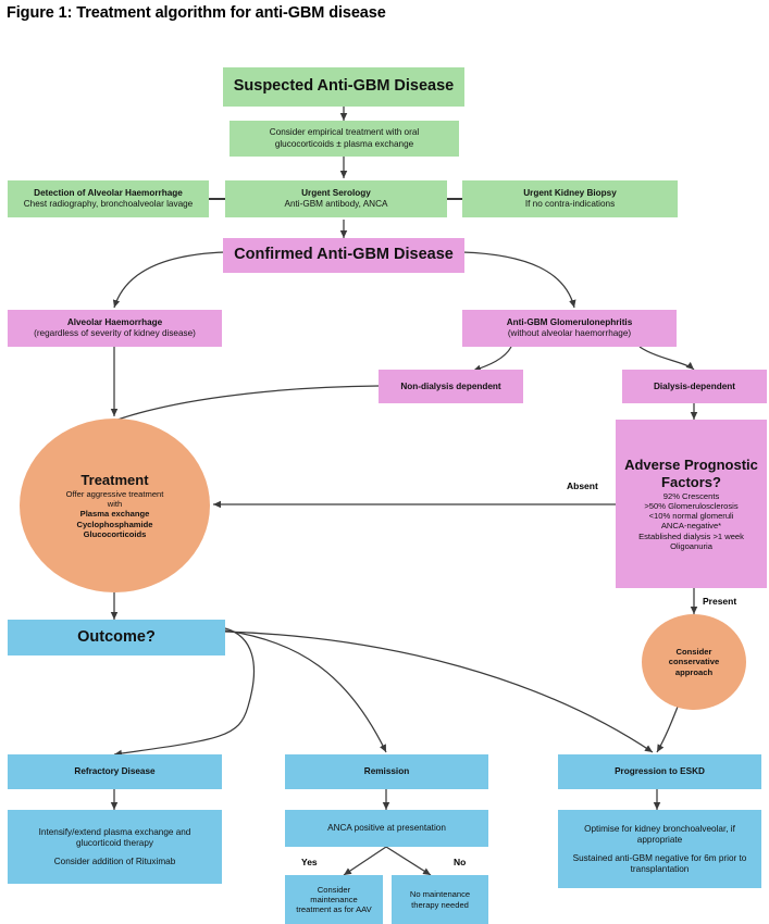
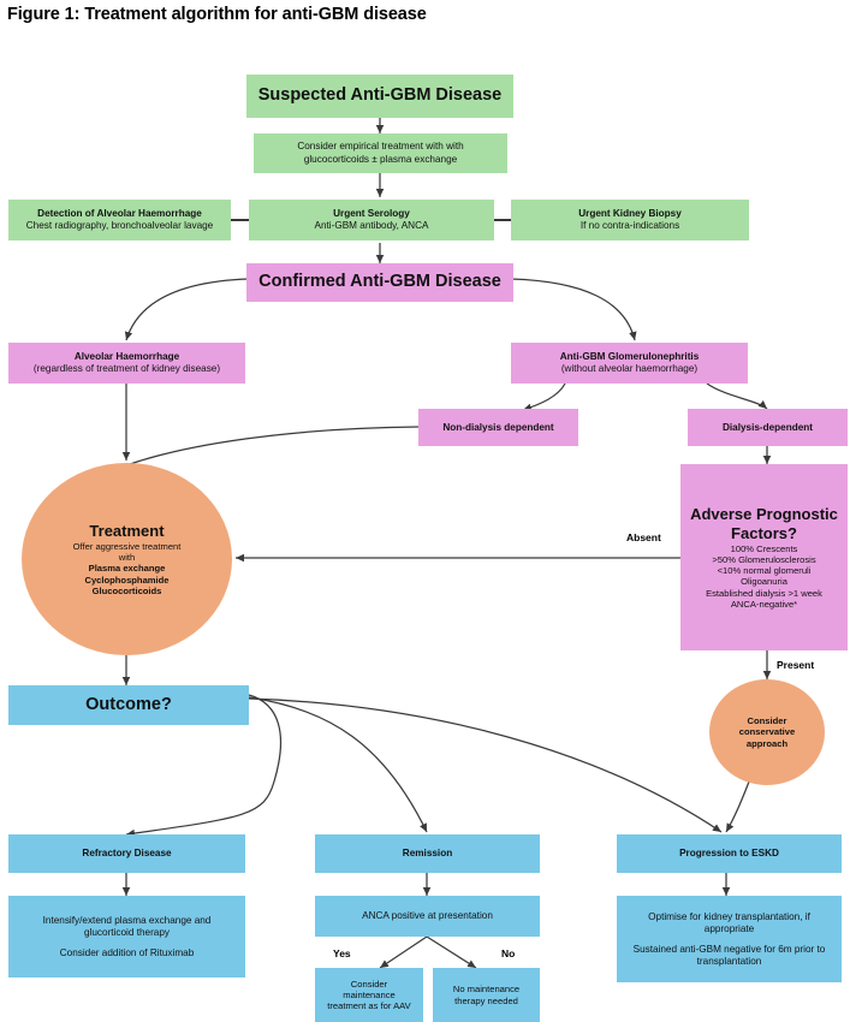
  Figure 1: Treatment algorithm for anti-GBM disease
  Suspected Anti-GBM Disease
- Consider empirical treatment with oral
+ Consider empirical treatment with with
  glucocorticoids ± plasma exchange
  Detection of Alveolar Haemorrhage
  Chest radiography, bronchoalveolar lavage
  Urgent Serology
  Anti-GBM antibody, ANCA
  Urgent Kidney Biopsy
  If no contra-indications
  Confirmed Anti-GBM Disease
  Alveolar Haemorrhage
- (regardless of severity of kidney disease)
+ (regardless of treatment of kidney disease)
  Anti-GBM Glomerulonephritis
  (without alveolar haemorrhage)
  Non-dialysis dependent
  Dialysis-dependent
  Treatment
  Offer aggressive treatment
  with
  Plasma exchange
  Cyclophosphamide
  Glucocorticoids
  Adverse Prognostic
  Factors?
- 92% Crescents
+ 100% Crescents
  >50% Glomerulosclerosis
  <10% normal glomeruli
- ANCA-negative*
+ Oligoanuria
  Established dialysis >1 week
- Oligoanuria
+ ANCA-negative*
  Absent
  Present
  Outcome?
  Consider
  conservative
  approach
  Refractory Disease
  Intensify/extend plasma exchange and
  glucorticoid therapy
  Consider addition of Rituximab
  Remission
  ANCA positive at presentation
  Yes
  No
  Consider
  maintenance
  treatment as for AAV
  No maintenance
  therapy needed
  Progression to ESKD
- Optimise for kidney bronchoalveolar, if
+ Optimise for kidney transplantation, if
  appropriate
  Sustained anti-GBM negative for 6m prior to
  transplantation
